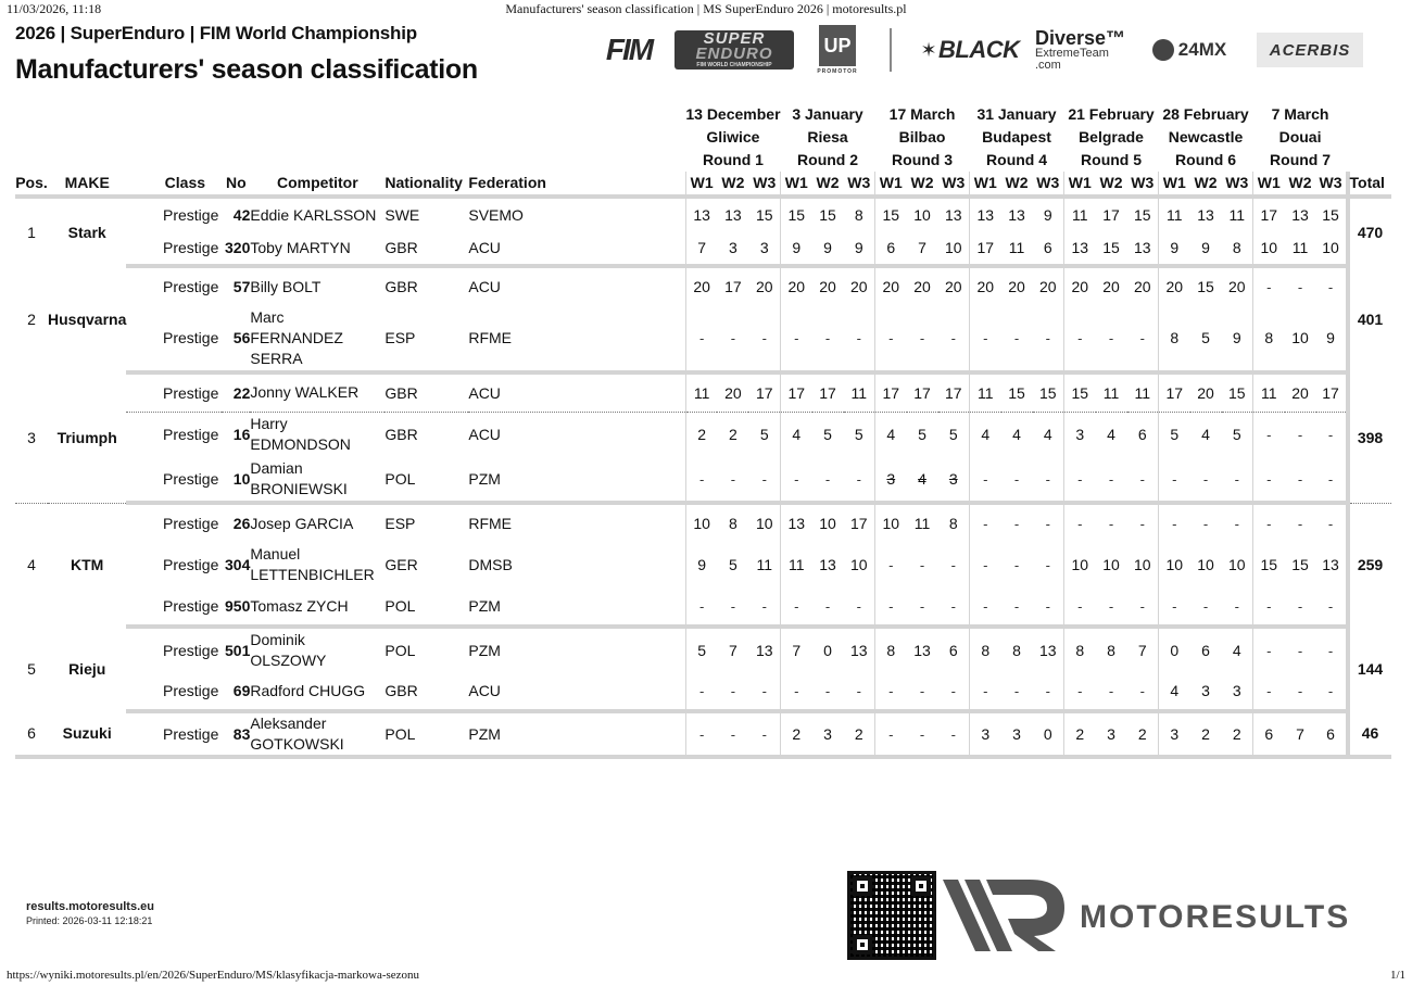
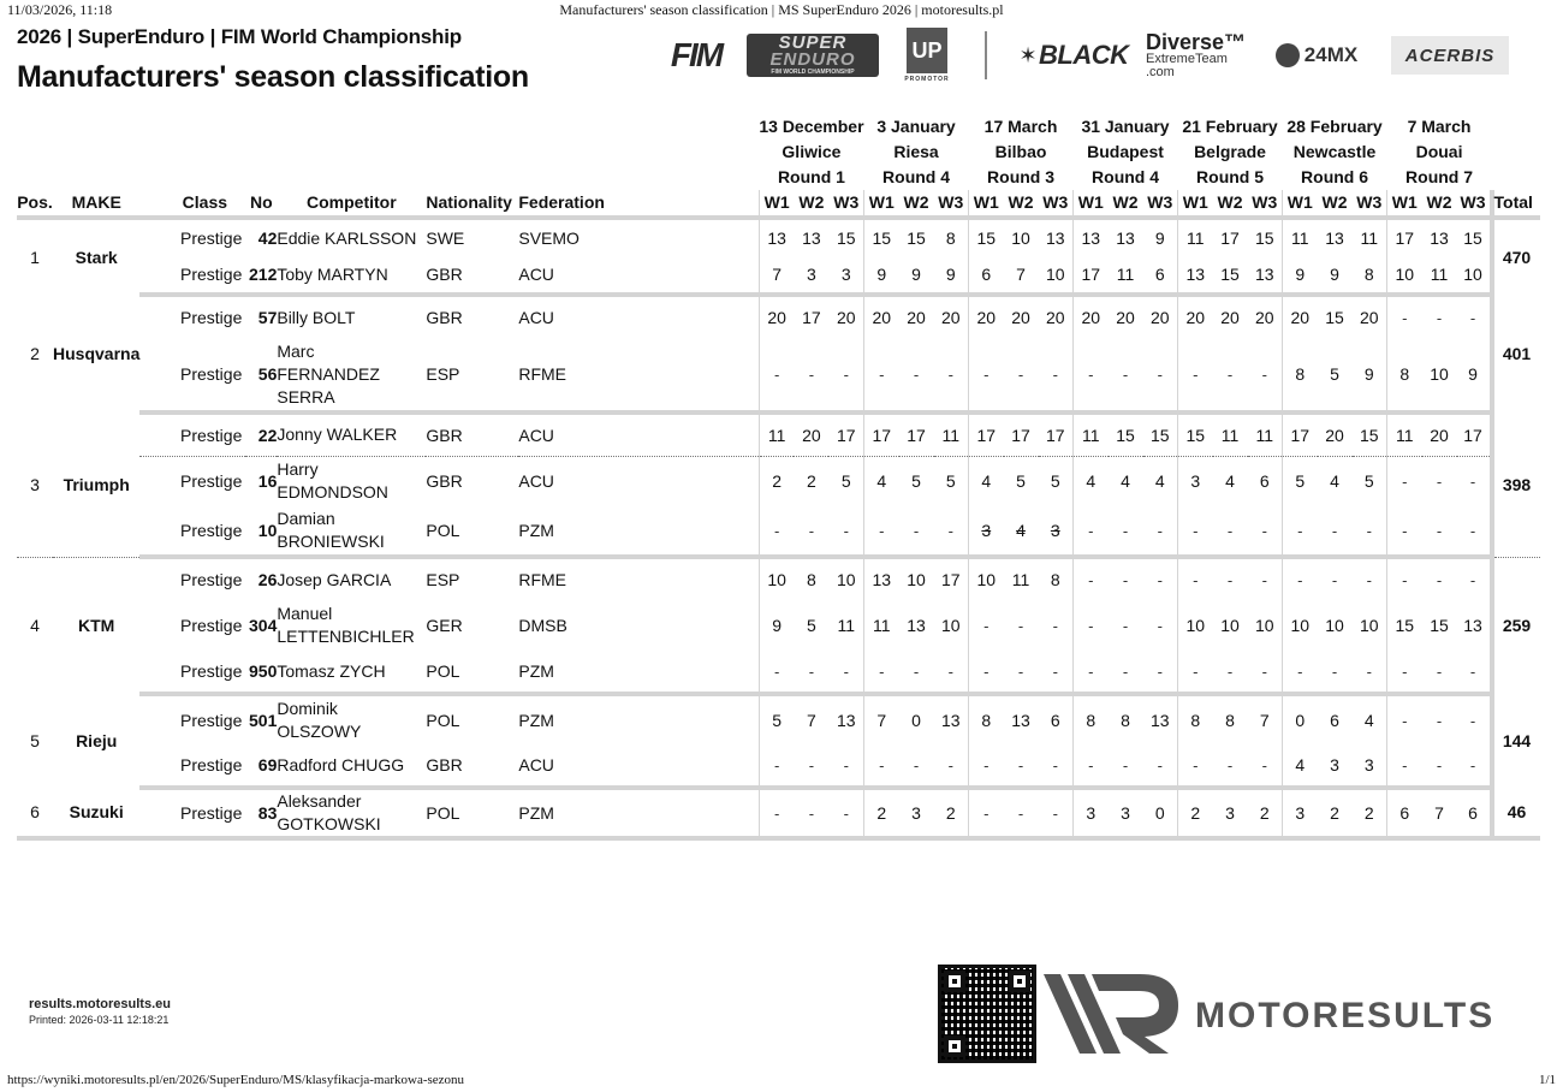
  11/03/2026, 11:18
  Manufacturers' season classification | MS SuperEnduro 2026 | motoresults.pl
  2026 | SuperEnduro | FIM World Championship
  Manufacturers' season classification
  FIM
  SUPER
  ENDURO
  UP
  ✶
  BLACK
  Diverse™
  ExtremeTeam
  .com
  24MX
  ACERBIS
  	13 December	3 January	17 March	31 January	21 February	28 February	7 March
  	Gliwice	Riesa	Bilbao	Budapest	Belgrade	Newcastle	Douai
- 	Round 1	Round 2	Round 3	Round 4	Round 5	Round 6	Round 7
+ 	Round 1	Round 4	Round 3	Round 4	Round 5	Round 6	Round 7
  Pos.	MAKE	Class	No	Competitor	Nationality	Federation	W1	W2	W3	W1	W2	W3	W1	W2	W3	W1	W2	W3	W1	W2	W3	W1	W2	W3	W1	W2	W3	Total
  1	Stark	Prestige	42	Eddie KARLSSON	SWE	SVEMO	13	13	15	15	15	8	15	10	13	13	13	9	11	17	15	11	13	11	17	13	15	470
- Prestige	320	Toby MARTYN	GBR	ACU	7	3	3	9	9	9	6	7	10	17	11	6	13	15	13	9	9	8	10	11	10
+ Prestige	212	Toby MARTYN	GBR	ACU	7	3	3	9	9	9	6	7	10	17	11	6	13	15	13	9	9	8	10	11	10
  2	Husqvarna	Prestige	57	Billy BOLT	GBR	ACU	20	17	20	20	20	20	20	20	20	20	20	20	20	20	20	20	15	20	-	-	-	401
  Prestige	56	MarcFERNANDEZSERRA	ESP	RFME	-	-	-	-	-	-	-	-	-	-	-	-	-	-	-	8	5	9	8	10	9
  3	Triumph	Prestige	22	Jonny WALKER	GBR	ACU	11	20	17	17	17	11	17	17	17	11	15	15	15	11	11	17	20	15	11	20	17	398
  Prestige	16	HarryEDMONDSON	GBR	ACU	2	2	5	4	5	5	4	5	5	4	4	4	3	4	6	5	4	5	-	-	-
  Prestige	10	DamianBRONIEWSKI	POL	PZM	-	-	-	-	-	-	3	4	3	-	-	-	-	-	-	-	-	-	-	-	-
  4	KTM	Prestige	26	Josep GARCIA	ESP	RFME	10	8	10	13	10	17	10	11	8	-	-	-	-	-	-	-	-	-	-	-	-	259
  Prestige	304	ManuelLETTENBICHLER	GER	DMSB	9	5	11	11	13	10	-	-	-	-	-	-	10	10	10	10	10	10	15	15	13
  Prestige	950	Tomasz ZYCH	POL	PZM	-	-	-	-	-	-	-	-	-	-	-	-	-	-	-	-	-	-	-	-	-
  5	Rieju	Prestige	501	DominikOLSZOWY	POL	PZM	5	7	13	7	0	13	8	13	6	8	8	13	8	8	7	0	6	4	-	-	-	144
  Prestige	69	Radford CHUGG	GBR	ACU	-	-	-	-	-	-	-	-	-	-	-	-	-	-	-	4	3	3	-	-	-
  6	Suzuki	Prestige	83	AleksanderGOTKOWSKI	POL	PZM	-	-	-	2	3	2	-	-	-	3	3	0	2	3	2	3	2	2	6	7	6	46
  results.motoresults.eu
  Printed: 2026-03-11 12:18:21
  MOTORESULTS
  https://wyniki.motoresults.pl/en/2026/SuperEnduro/MS/klasyfikacja-markowa-sezonu
  1/1
